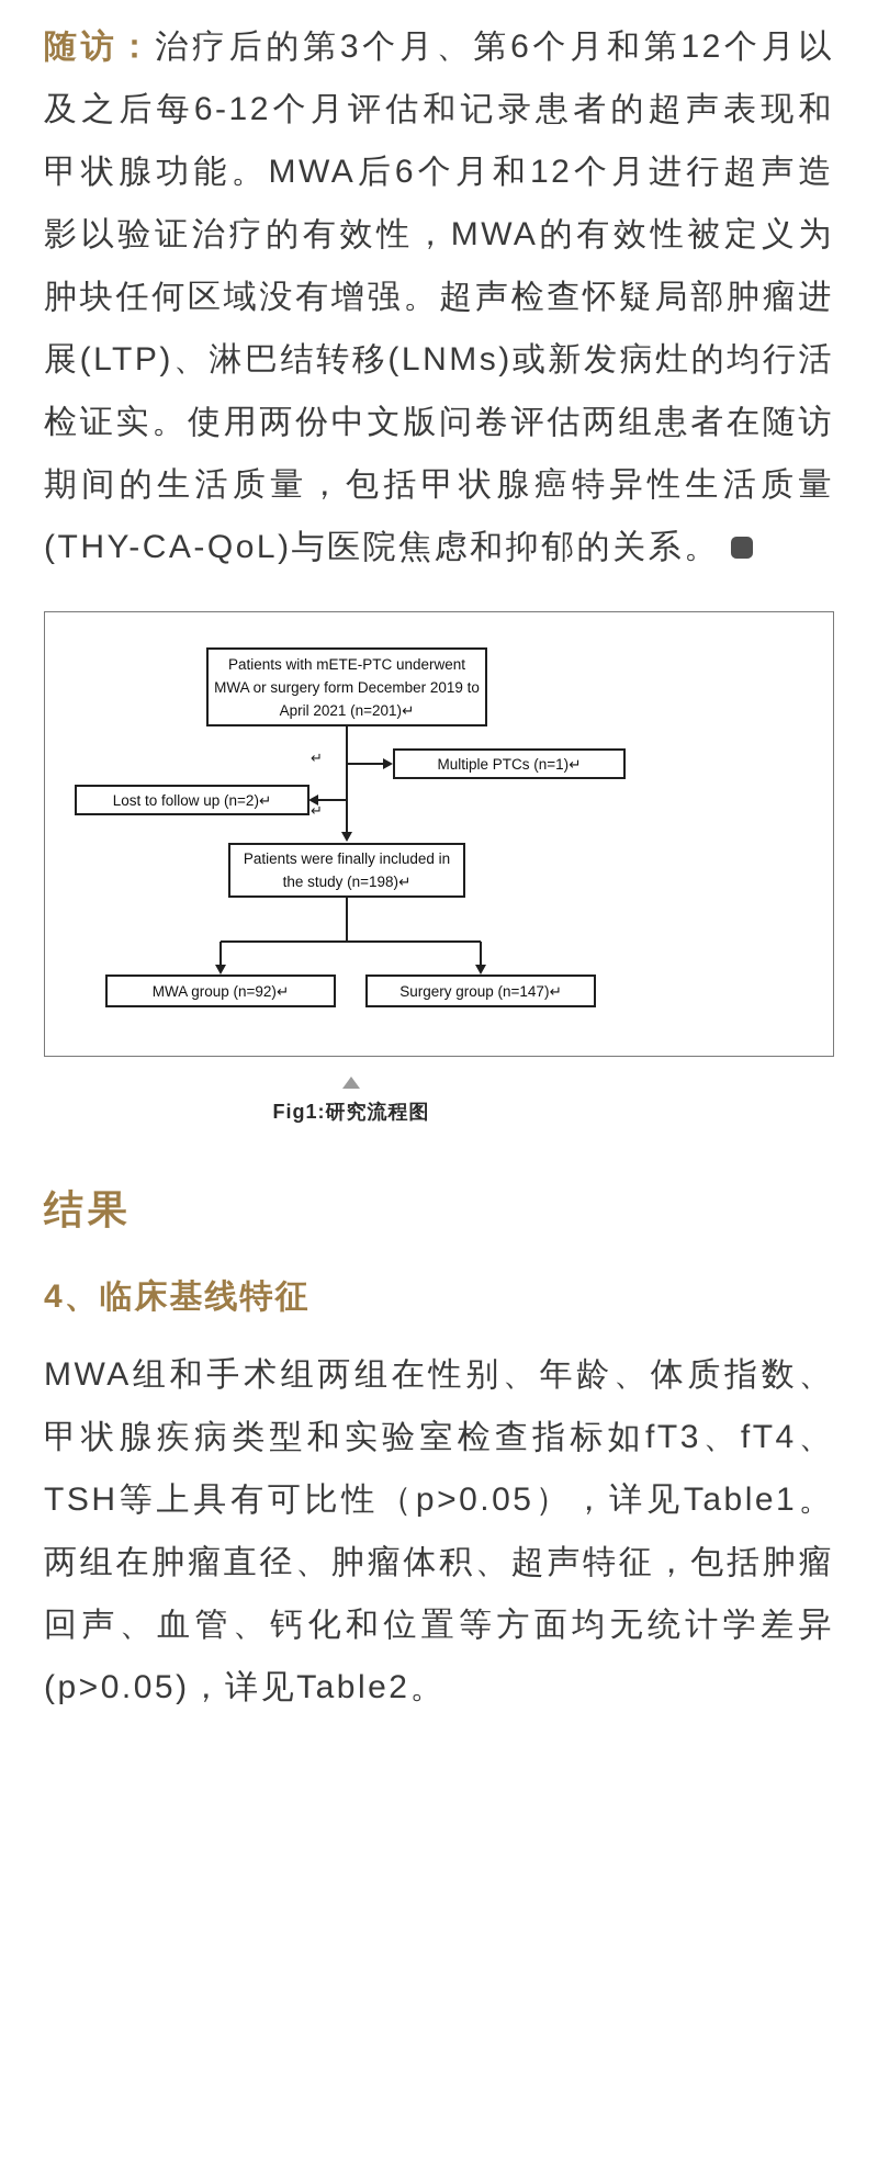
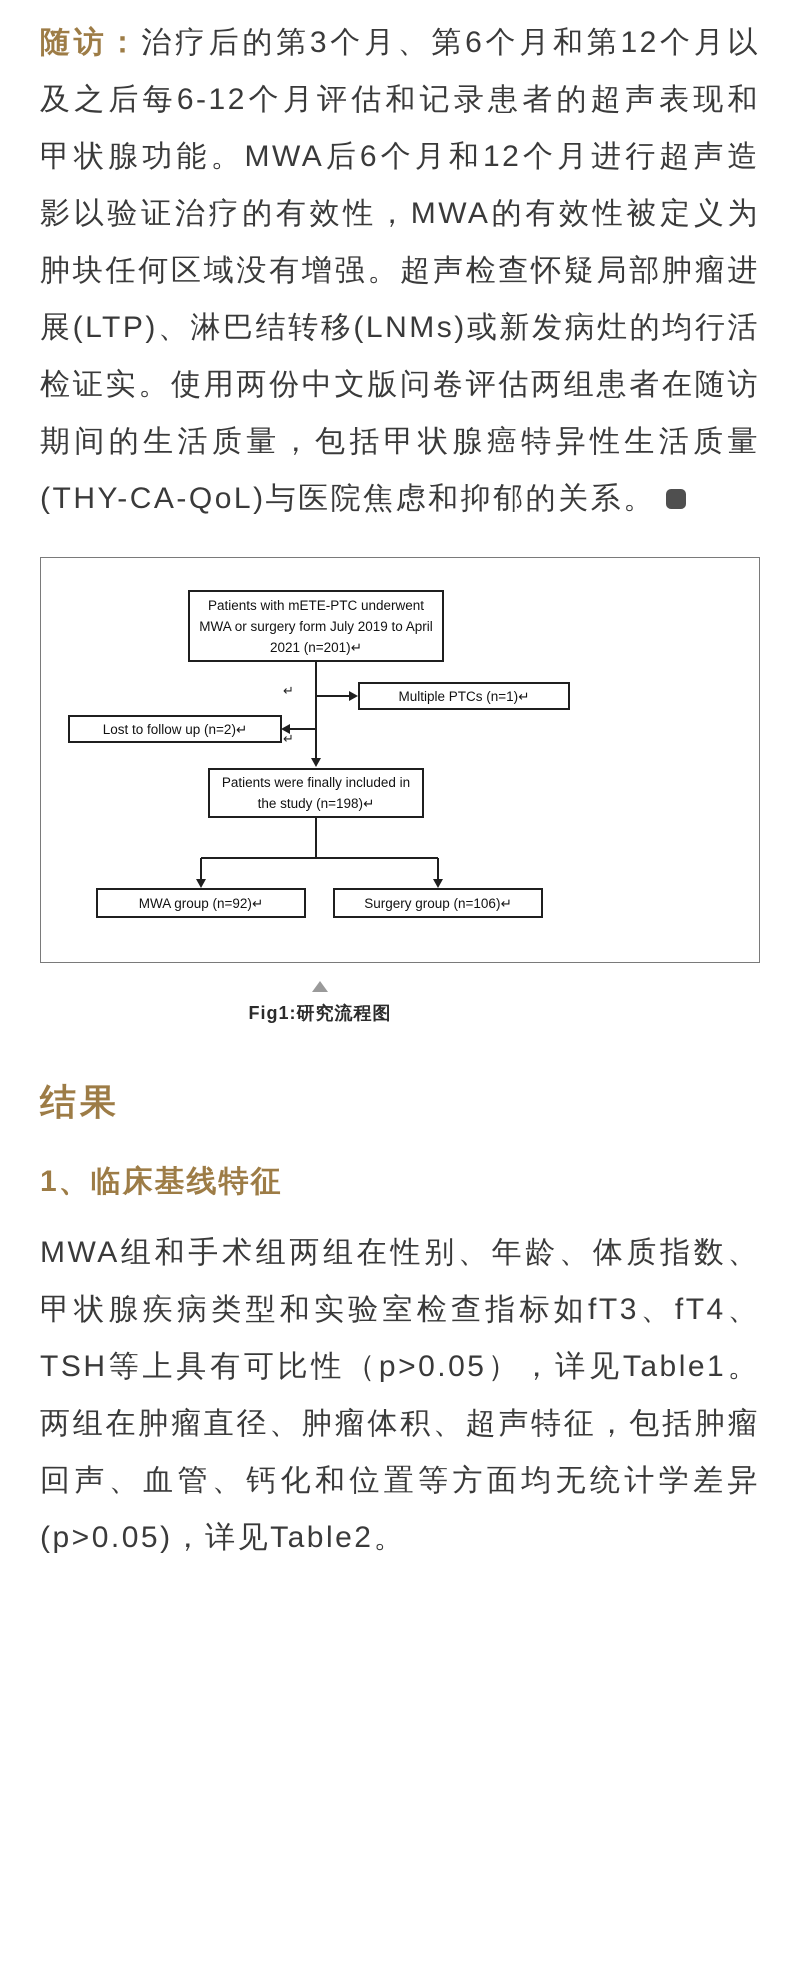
  随访：治疗后的第3个月、第6个月和第12个月以及之后每6-12个月评估和记录患者的超声表现和甲状腺功能。MWA后6个月和12个月进行超声造影以验证治疗的有效性，MWA的有效性被定义为肿块任何区域没有增强。超声检查怀疑局部肿瘤进展(LTP)、淋巴结转移(LNMs)或新发病灶的均行活检证实。使用两份中文版问卷评估两组患者在随访期间的生活质量，包括甲状腺癌特异性生活质量(THY-CA-QoL)与医院焦虑和抑郁的关系。
- Patients with mETE-PTC underwent MWA or surgery form December 2019 to April 2021 (n=201)↵
+ Patients with mETE-PTC underwent MWA or surgery form July 2019 to April 2021 (n=201)↵
  Multiple PTCs (n=1)↵
  Lost to follow up (n=2)↵
  Patients were finally included in the study (n=198)↵
  MWA group (n=92)↵
- Surgery group (n=147)↵
+ Surgery group (n=106)↵
  ↵
  ↵
  Fig1:研究流程图
  结果
- 4、临床基线特征
+ 1、临床基线特征
  MWA组和手术组两组在性别、年龄、体质指数、甲状腺疾病类型和实验室检查指标如fT3、fT4、TSH等上具有可比性（p>0.05），详见Table1。两组在肿瘤直径、肿瘤体积、超声特征，包括肿瘤回声、血管、钙化和位置等方面均无统计学差异(p>0.05)，详见Table2。
